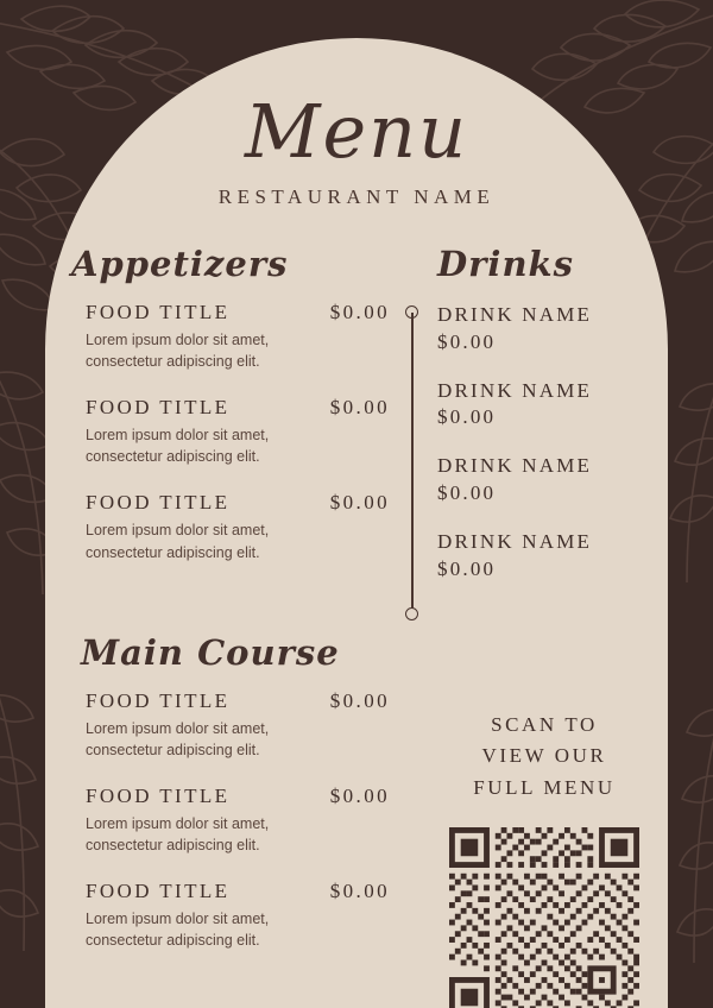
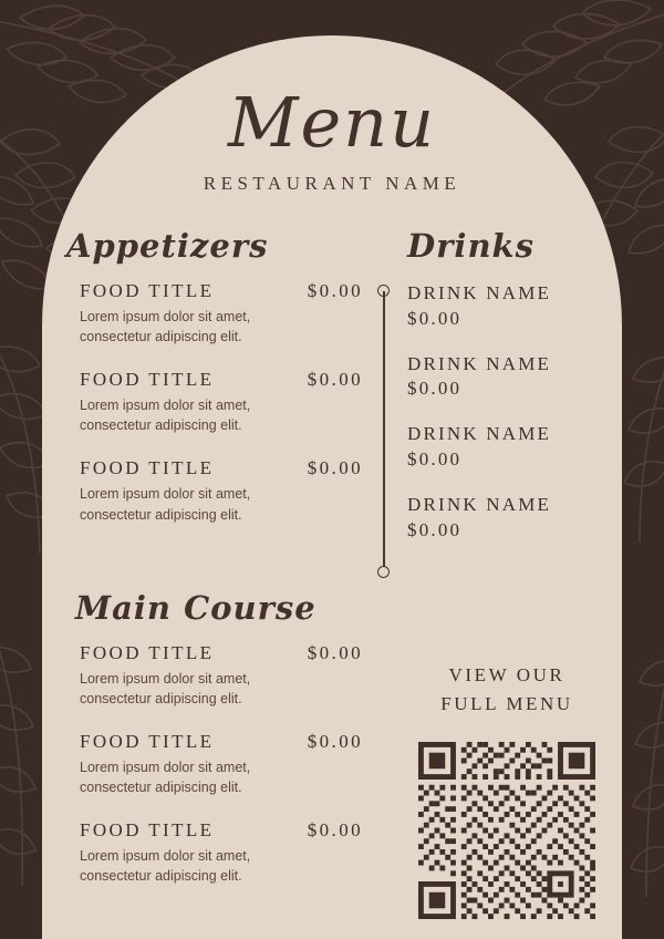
  Menu
  RESTAURANT NAME
  Appetizers
  FOOD TITLE
  $0.00
  Lorem ipsum dolor sit amet, consectetur adipiscing elit.
  FOOD TITLE
  $0.00
  Lorem ipsum dolor sit amet, consectetur adipiscing elit.
  FOOD TITLE
  $0.00
  Lorem ipsum dolor sit amet, consectetur adipiscing elit.
  Main Course
  FOOD TITLE
  $0.00
  Lorem ipsum dolor sit amet, consectetur adipiscing elit.
  FOOD TITLE
  $0.00
  Lorem ipsum dolor sit amet, consectetur adipiscing elit.
  FOOD TITLE
  $0.00
  Lorem ipsum dolor sit amet, consectetur adipiscing elit.
  Drinks
  DRINK NAME
  $0.00
  DRINK NAME
  $0.00
  DRINK NAME
  $0.00
  DRINK NAME
  $0.00
- SCAN TO
  VIEW OUR
  FULL MENU
